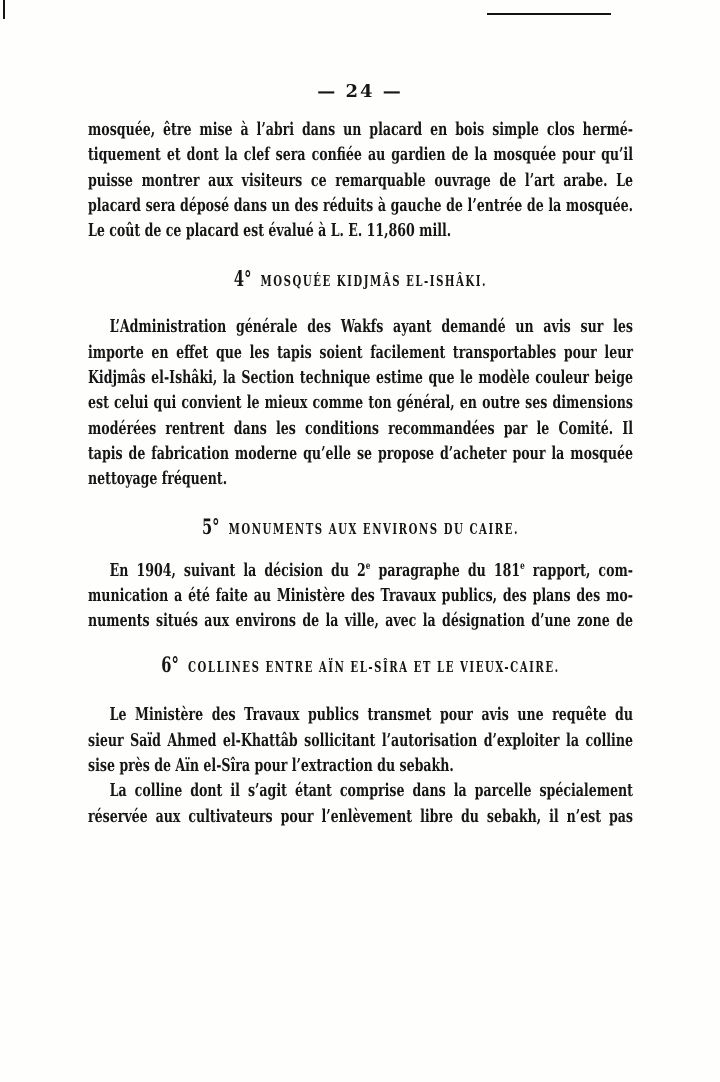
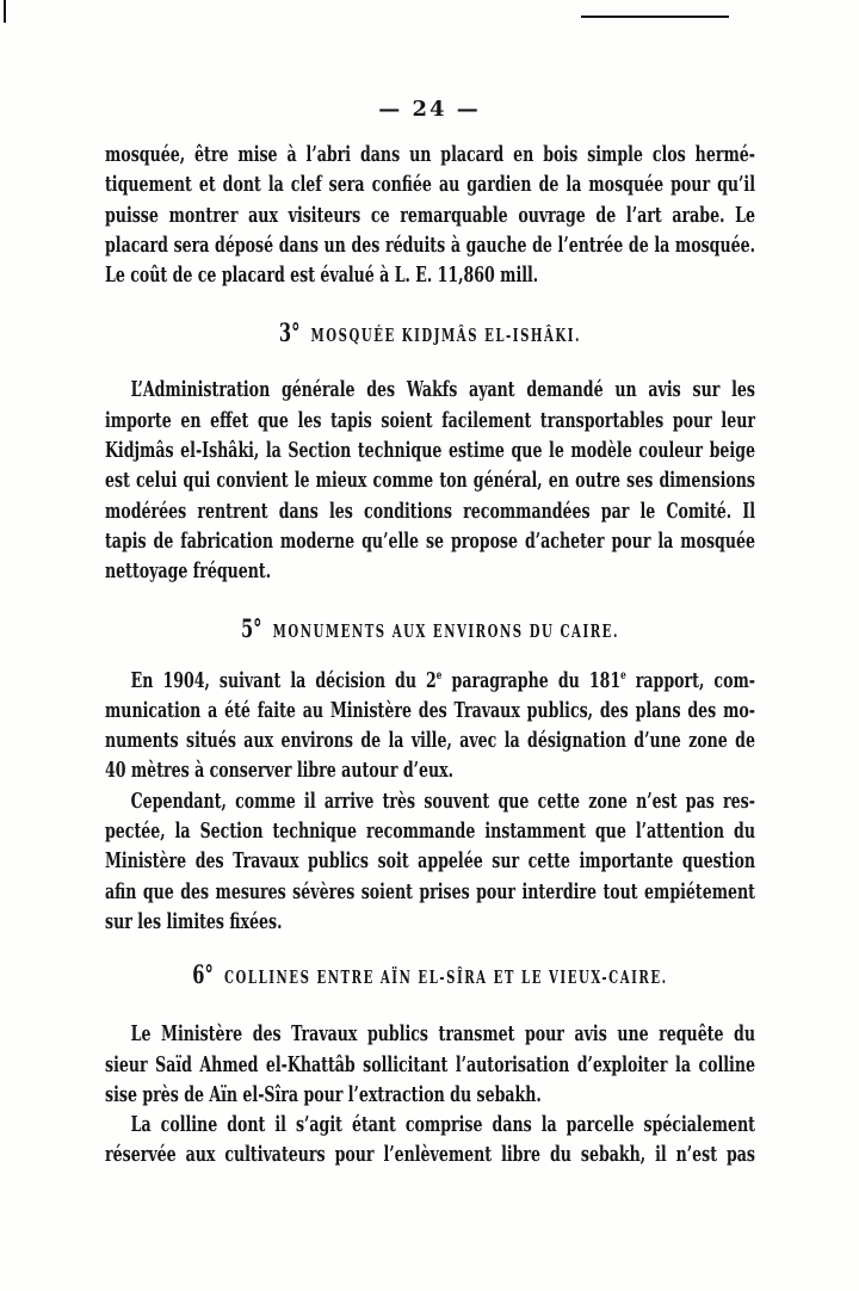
  — 24 —
  mosquée, être mise à l’abri dans un placard en bois simple clos hermé-
  tiquement et dont la clef sera confiée au gardien de la mosquée pour qu’il
  puisse montrer aux visiteurs ce remarquable ouvrage de l’art arabe. Le
  placard sera déposé dans un des réduits à gauche de l’entrée de la mosquée.
  Le coût de ce placard est évalué à L. E. 11,860 mill.
- 4° MOSQUÉE KIDJMÂS EL-ISHÂKI.
+ 3° MOSQUÉE KIDJMÂS EL-ISHÂKI.
  L’Administration générale des Wakfs ayant demandé un avis sur les
  importe en effet que les tapis soient facilement transportables pour leur
  Kidjmâs el-Ishâki, la Section technique estime que le modèle couleur beige
  est celui qui convient le mieux comme ton général, en outre ses dimensions
  modérées rentrent dans les conditions recommandées par le Comité. Il
  tapis de fabrication moderne qu’elle se propose d’acheter pour la mosquée
  nettoyage fréquent.
  5° MONUMENTS AUX ENVIRONS DU CAIRE.
  En 1904, suivant la décision du 2e paragraphe du 181e rapport, com-
  munication a été faite au Ministère des Travaux publics, des plans des mo-
  numents situés aux environs de la ville, avec la désignation d’une zone de
+ 40 mètres à conserver libre autour d’eux.
+ Cependant, comme il arrive très souvent que cette zone n’est pas res-
+ pectée, la Section technique recommande instamment que l’attention du
+ Ministère des Travaux publics soit appelée sur cette importante question
+ afin que des mesures sévères soient prises pour interdire tout empiétement
+ sur les limites fixées.
  6° COLLINES ENTRE AÏN EL-SÎRA ET LE VIEUX-CAIRE.
  Le Ministère des Travaux publics transmet pour avis une requête du
  sieur Saïd Ahmed el-Khattâb sollicitant l’autorisation d’exploiter la colline
  sise près de Aïn el-Sîra pour l’extraction du sebakh.
  La colline dont il s’agit étant comprise dans la parcelle spécialement
  réservée aux cultivateurs pour l’enlèvement libre du sebakh, il n’est pas
